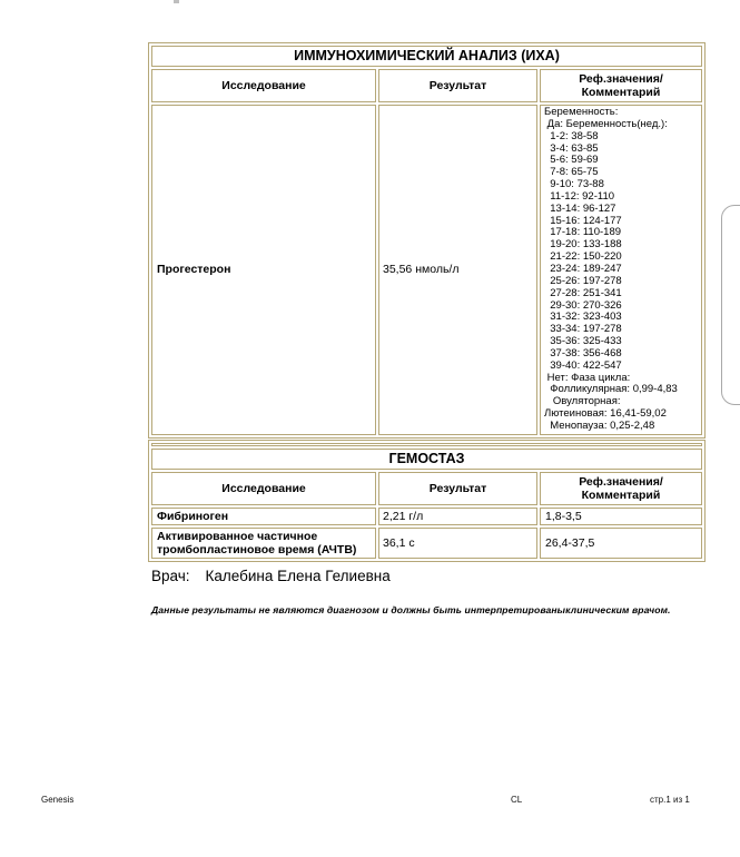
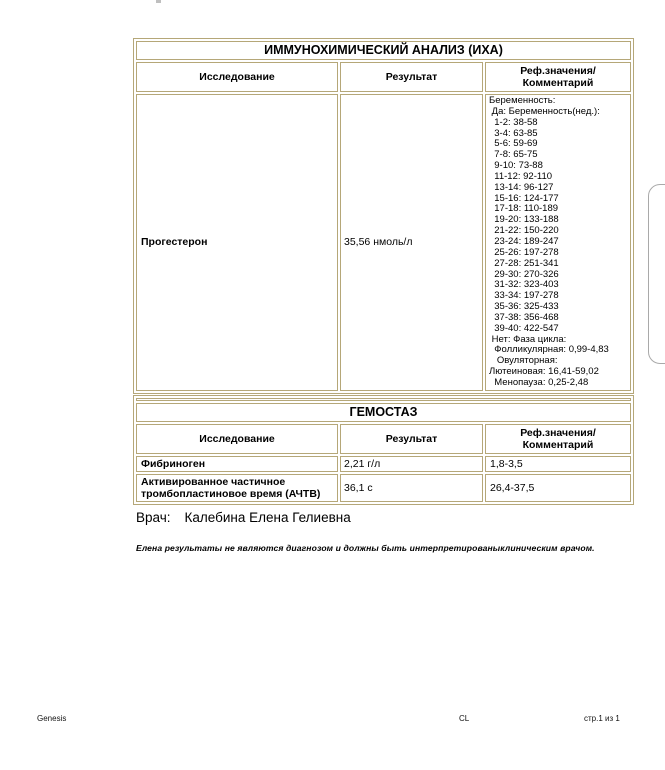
  ИММУНОХИМИЧЕСКИЙ АНАЛИЗ (ИХА)
  Исследование	Результат	Реф.значения/ Комментарий
  Прогестерон	35,56 нмоль/л	Беременность: Да: Беременность(нед.): 1-2: 38-58 3-4: 63-85 5-6: 59-69 7-8: 65-75 9-10: 73-88 11-12: 92-110 13-14: 96-127 15-16: 124-177 17-18: 110-189 19-20: 133-188 21-22: 150-220 23-24: 189-247 25-26: 197-278 27-28: 251-341 29-30: 270-326 31-32: 323-403 33-34: 197-278 35-36: 325-433 37-38: 356-468 39-40: 422-547 Нет: Фаза цикла: Фолликулярная: 0,99-4,83 Овуляторная: Лютеиновая: 16,41-59,02 Менопауза: 0,25-2,48
  ГЕМОСТАЗ
  Исследование	Результат	Реф.значения/ Комментарий
  Фибриноген	2,21 г/л	1,8-3,5
  Активированное частичное тромбопластиновое время (АЧТВ)	36,1 с	26,4-37,5
  Врач: Калебина Елена Гелиевна
- Данные результаты не являются диагнозом и должны быть интерпретированыклиническим врачом.
+ Елена результаты не являются диагнозом и должны быть интерпретированыклиническим врачом.
  Genesis
  CL
  стр.1 из 1
